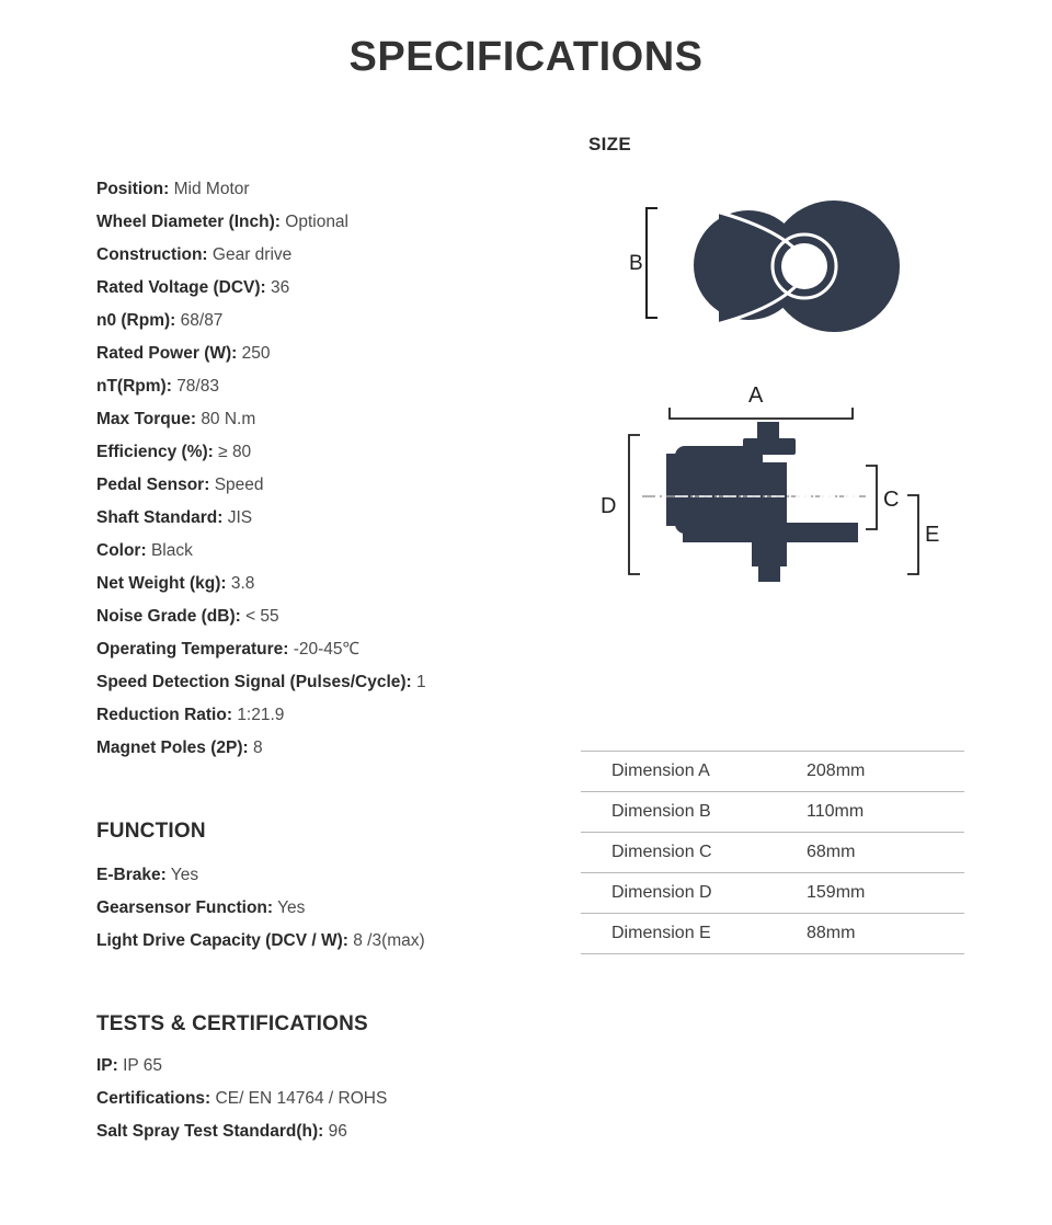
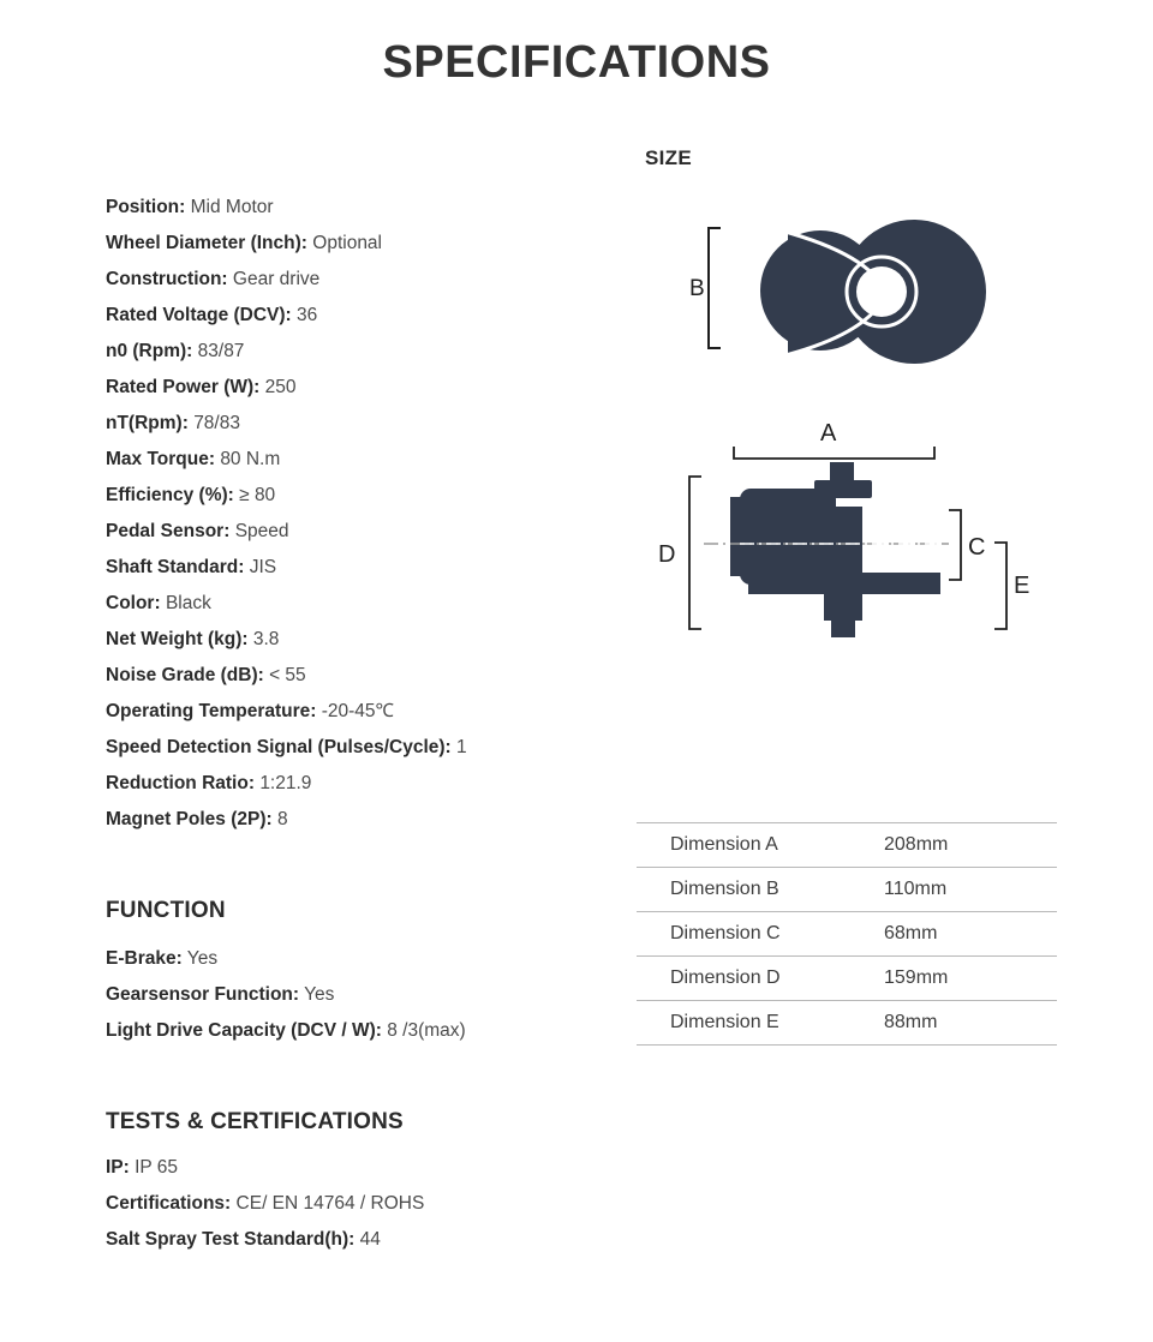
  SPECIFICATIONS
  Position: Mid Motor
  Wheel Diameter (Inch): Optional
  Construction: Gear drive
  Rated Voltage (DCV): 36
- n0 (Rpm): 68/87
+ n0 (Rpm): 83/87
  Rated Power (W): 250
  nT(Rpm): 78/83
  Max Torque: 80 N.m
  Efficiency (%): ≥ 80
  Pedal Sensor: Speed
  Shaft Standard: JIS
  Color: Black
  Net Weight (kg): 3.8
  Noise Grade (dB): < 55
  Operating Temperature: -20-45℃
  Speed Detection Signal (Pulses/Cycle): 1
  Reduction Ratio: 1:21.9
  Magnet Poles (2P): 8
  FUNCTION
  E-Brake: Yes
  Gearsensor Function: Yes
  Light Drive Capacity (DCV / W): 8 /3(max)
  TESTS & CERTIFICATIONS
  IP: IP 65
  Certifications: CE/ EN 14764 / ROHS
- Salt Spray Test Standard(h): 96
+ Salt Spray Test Standard(h): 44
  SIZE
  B
  A
  D
  C
  E
  Dimension A	208mm
  Dimension B	110mm
  Dimension C	68mm
  Dimension D	159mm
  Dimension E	88mm
